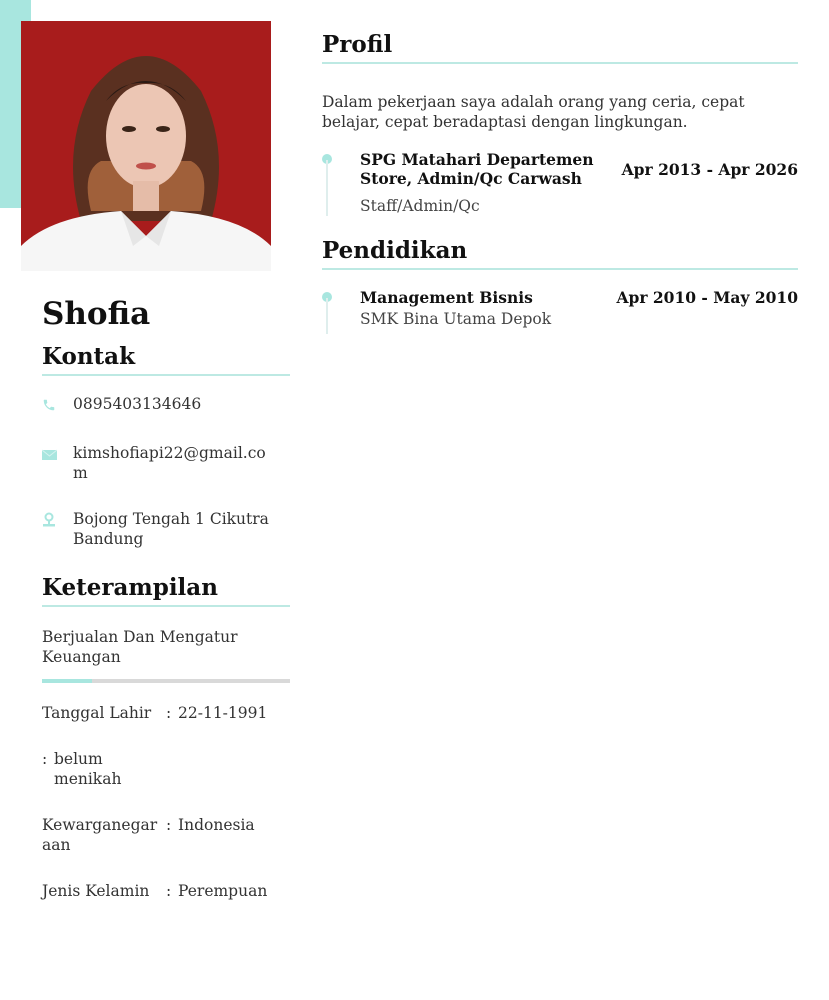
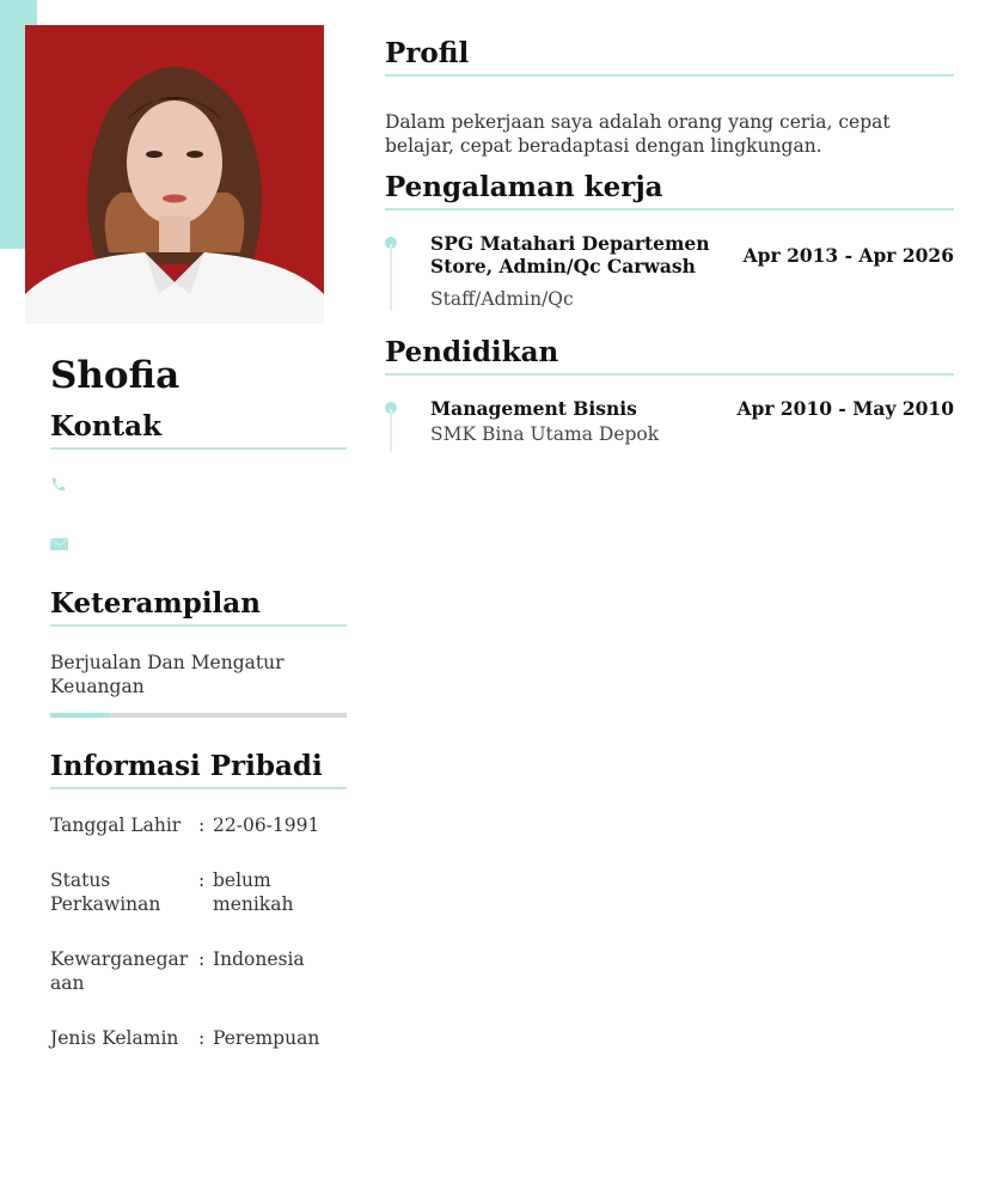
  Shofia
  Kontak
- 0895403134646
- kimshofiapi22@gmail.com
- Bojong Tengah 1 Cikutra Bandung
  Keterampilan
  Berjualan Dan Mengatur Keuangan
+ Informasi Pribadi
  Tanggal Lahir
  :
- 22-11-1991
+ 22-06-1991
+ Status Perkawinan
  :
  belum menikah
  Kewarganegaraan
  :
  Indonesia
  Jenis Kelamin
  :
  Perempuan
  Profil
  Dalam pekerjaan saya adalah orang yang ceria, cepat belajar, cepat beradaptasi dengan lingkungan.
+ Pengalaman kerja
  SPG Matahari Departemen Store, Admin/Qc Carwash
  Staff/Admin/Qc
  Apr 2013 - Apr 2026
  Pendidikan
  Management Bisnis
  SMK Bina Utama Depok
  Apr 2010 - May 2010
